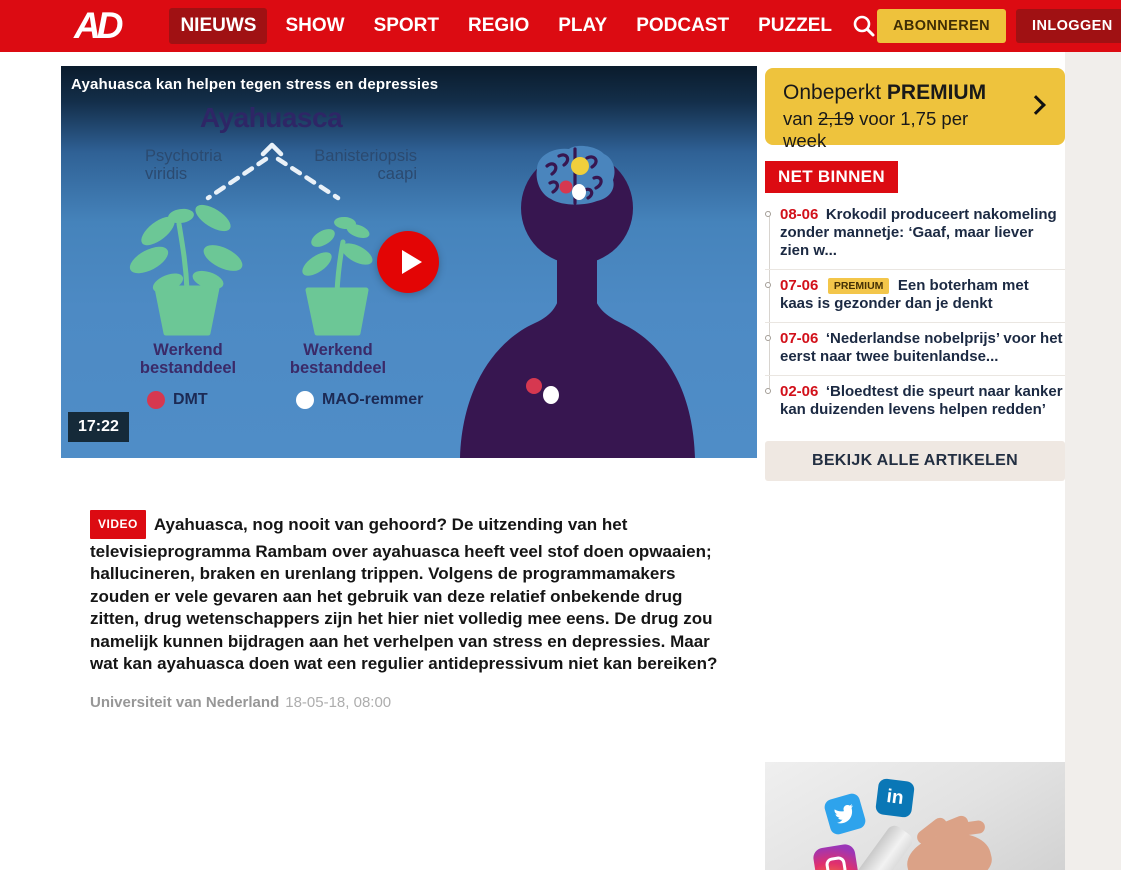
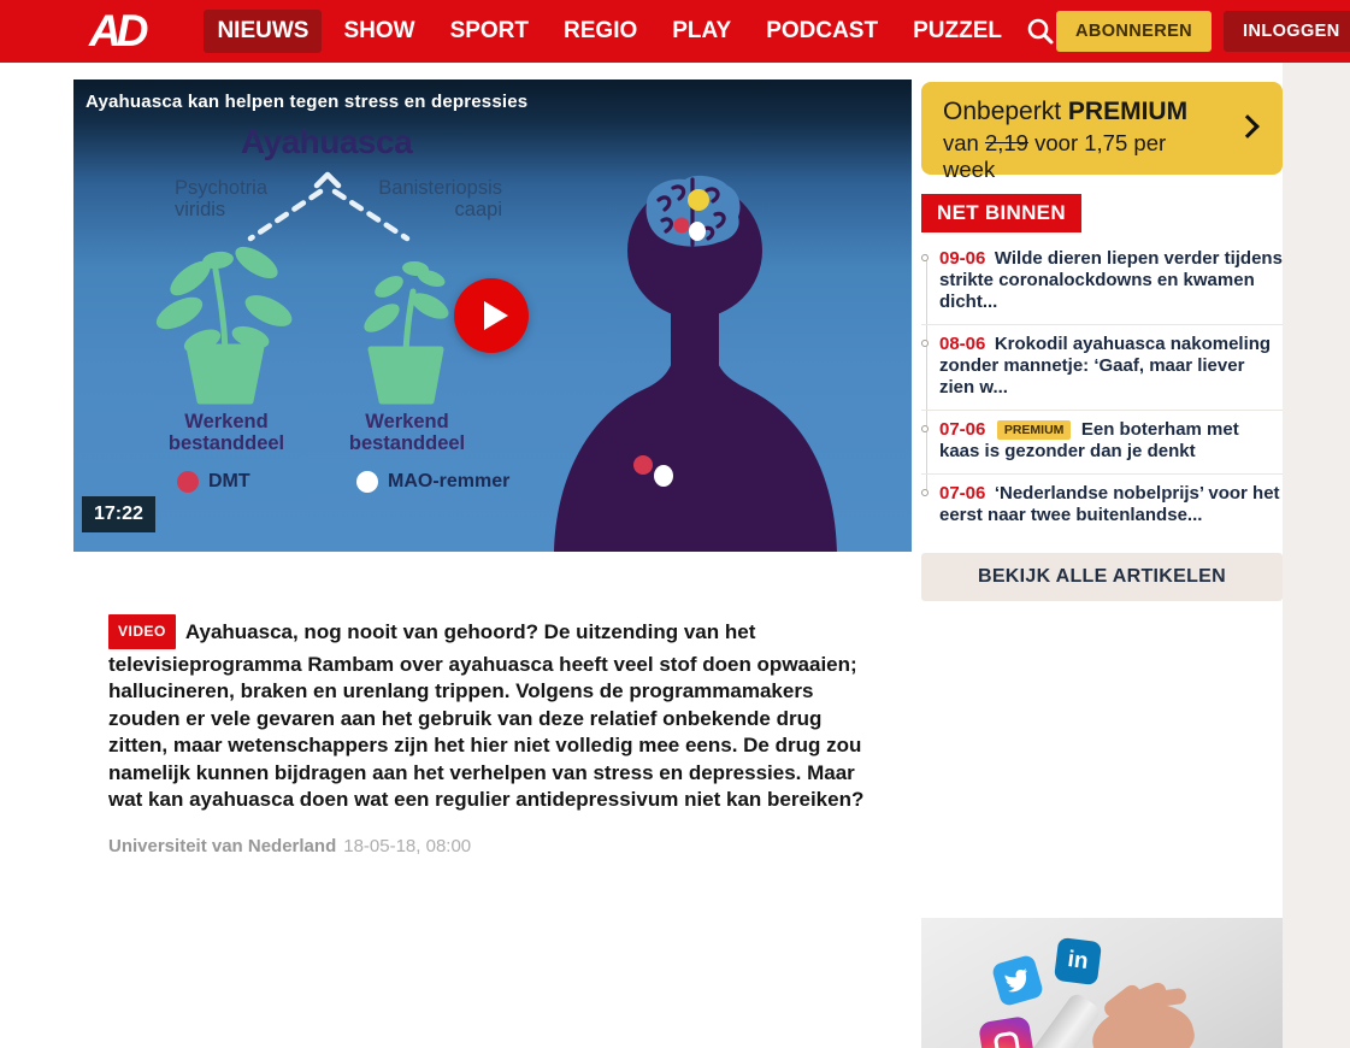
  AD
  NIEUWS
  SHOW
  SPORT
  REGIO
  PLAY
  PODCAST
  PUZZEL
  ABONNEREN
  INLOGGEN
  Ayahuasca kan helpen tegen stress en depressies
  Ayahuasca
  Psychotria
  viridis
  Banisteriopsis
  caapi
  Werkend
  bestanddeel
  Werkend
  bestanddeel
  DMT
  MAO-remmer
  17:22
- VIDEO Ayahuasca, nog nooit van gehoord? De uitzending van het televisieprogramma Rambam over ayahuasca heeft veel stof doen opwaaien; hallucineren, braken en urenlang trippen. Volgens de programmamakers zouden er vele gevaren aan het gebruik van deze relatief onbekende drug zitten, drug wetenschappers zijn het hier niet volledig mee eens. De drug zou namelijk kunnen bijdragen aan het verhelpen van stress en depressies. Maar wat kan ayahuasca doen wat een regulier antidepressivum niet kan bereiken?
+ VIDEO Ayahuasca, nog nooit van gehoord? De uitzending van het televisieprogramma Rambam over ayahuasca heeft veel stof doen opwaaien; hallucineren, braken en urenlang trippen. Volgens de programmamakers zouden er vele gevaren aan het gebruik van deze relatief onbekende drug zitten, maar wetenschappers zijn het hier niet volledig mee eens. De drug zou namelijk kunnen bijdragen aan het verhelpen van stress en depressies. Maar wat kan ayahuasca doen wat een regulier antidepressivum niet kan bereiken?
  Universiteit van Nederland 18-05-18, 08:00
  Onbeperkt PREMIUM
  van 2,19 voor 1,75 per week
  NET BINNEN
+ 09-06 Wilde dieren liepen verder tijdens strikte coronalockdowns en kwamen dicht...
- 08-06 Krokodil produceert nakomeling zonder mannetje: ‘Gaaf, maar liever zien w...
+ 08-06 Krokodil ayahuasca nakomeling zonder mannetje: ‘Gaaf, maar liever zien w...
  07-06 PREMIUM Een boterham met kaas is gezonder dan je denkt
  07-06 ‘Nederlandse nobelprijs’ voor het eerst naar twee buitenlandse...
- 02-06 ‘Bloedtest die speurt naar kanker kan duizenden levens helpen redden’
  BEKIJK ALLE ARTIKELEN
